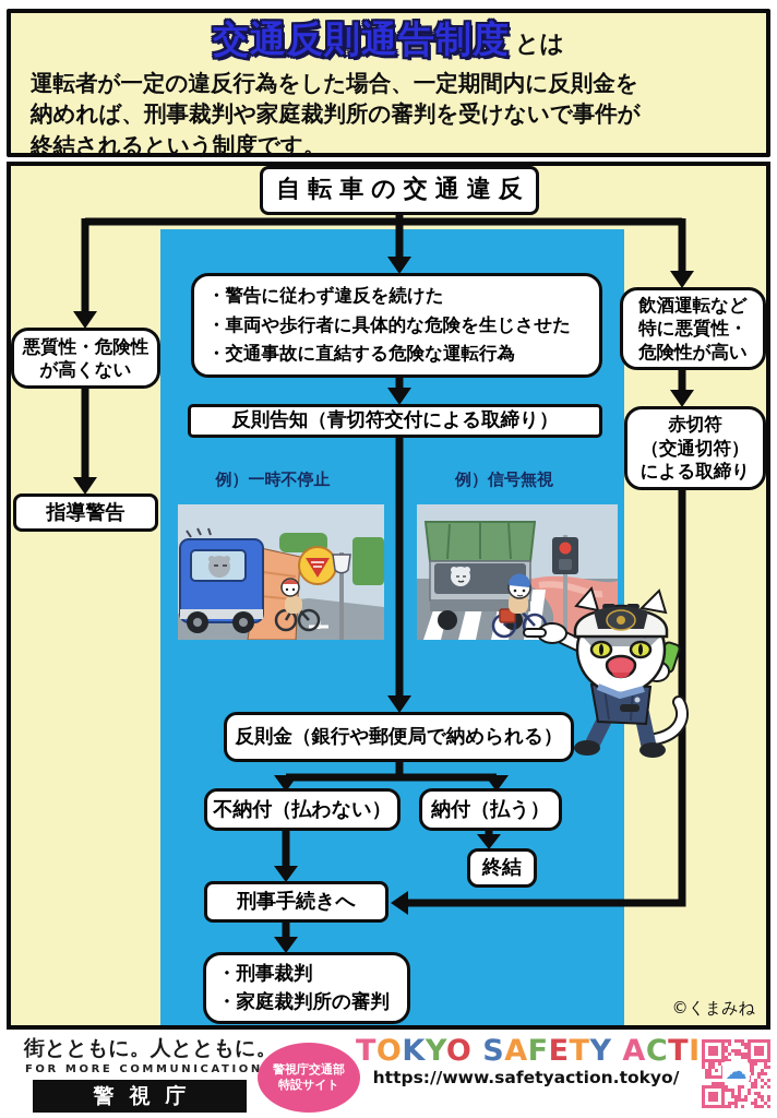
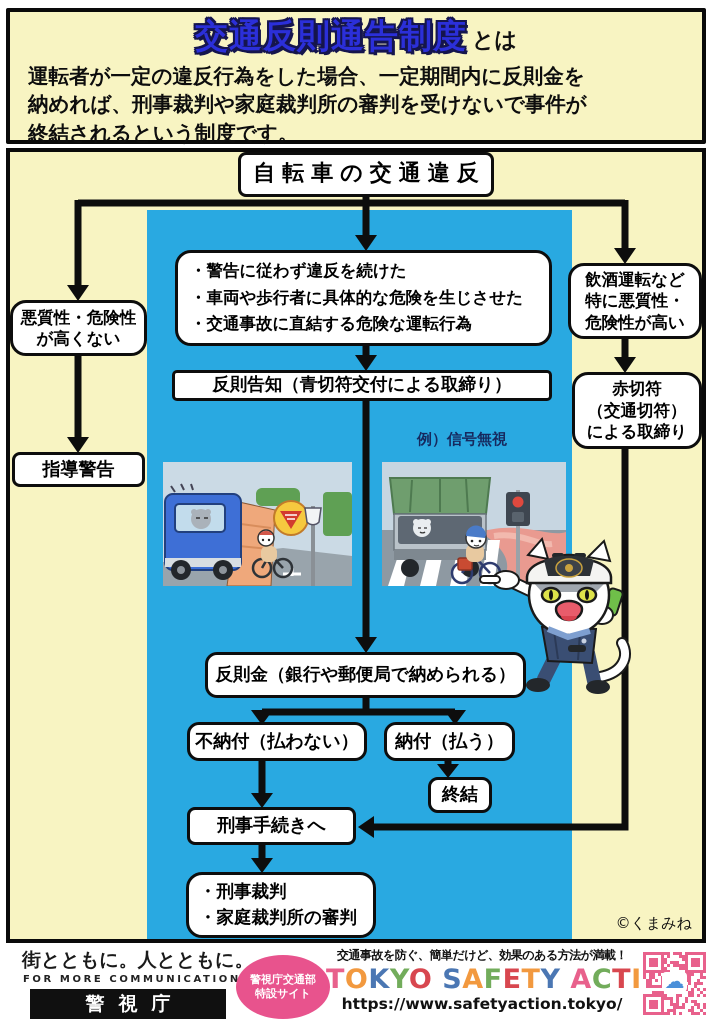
  交通反則通告制度 とは
  運転者が一定の違反行為をした場合、一定期間内に反則金を
  納めれば、刑事裁判や家庭裁判所の審判を受けないで事件が
  終結されるという制度です。
  自転車の交通違反
  悪質性・危険性
  が高くない
  指導警告
  飲酒運転など
  特に悪質性・
  危険性が高い
  赤切符
  （交通切符）
  による取締り
  ・警告に従わず違反を続けた
  ・車両や歩行者に具体的な危険を生じさせた
  ・交通事故に直結する危険な運転行為
  反則告知（青切符交付による取締り）
  反則金（銀行や郵便局で納められる）
  不納付（払わない）
  納付（払う）
  終結
  刑事手続きへ
  ・刑事裁判
  ・家庭裁判所の審判
- 例）一時不停止
  例）信号無視
  ©くまみね
  街とともに。人とともに。
  FOR MORE COMMUNICATION
  警視庁
  警視庁交通部
  特設サイト
+ 交通事故を防ぐ、簡単だけど、効果のある方法が満載！
  TOKYO SAFETY ACTI
  https://www.safetyaction.tokyo/
  ☁
